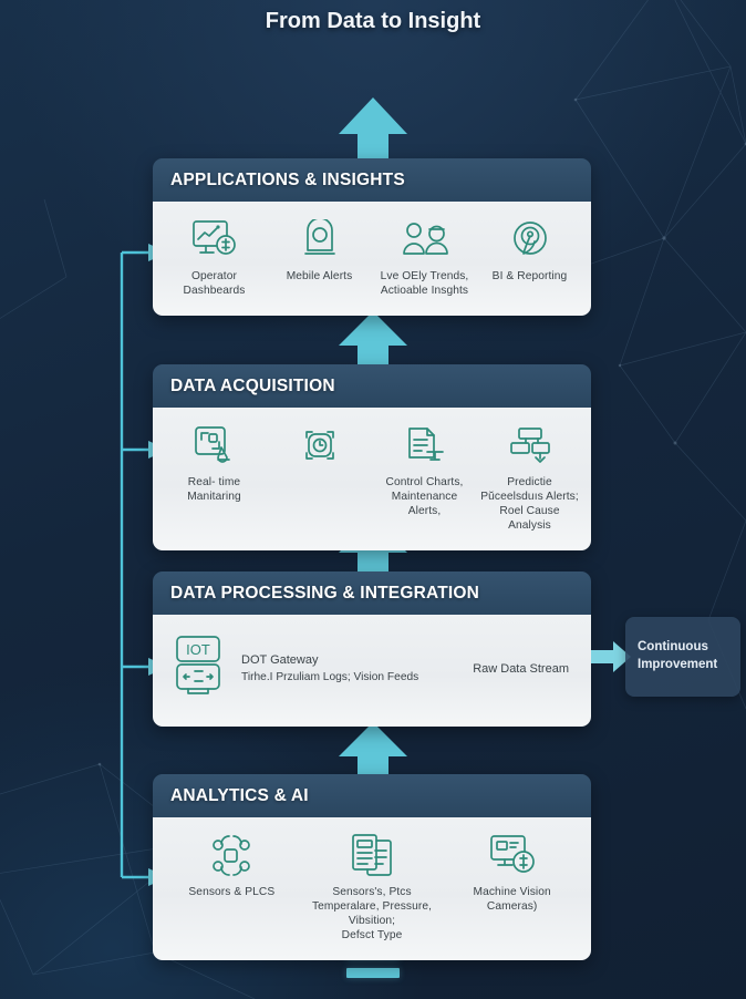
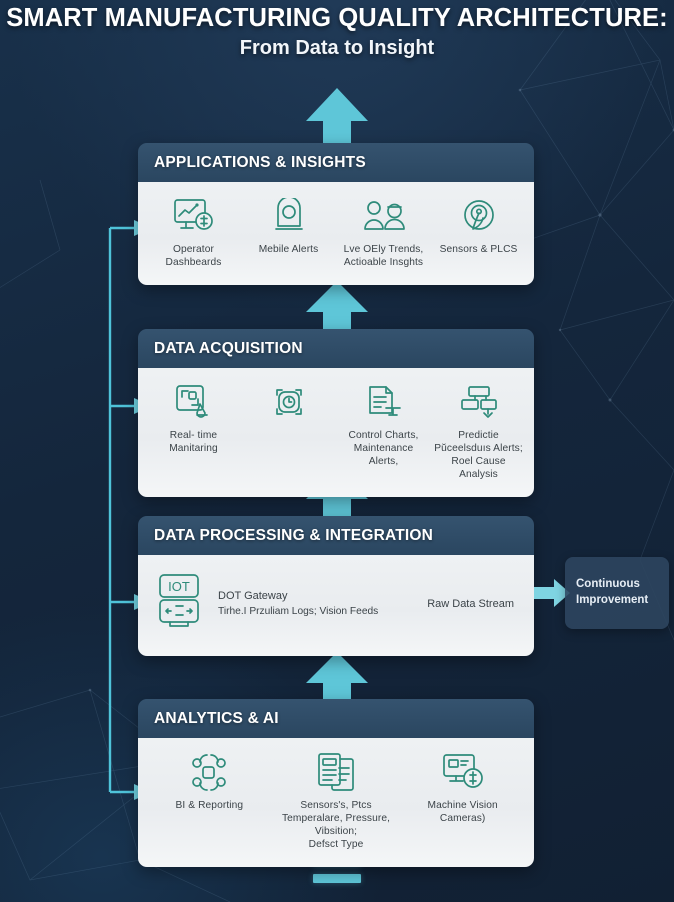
+ SMART MANUFACTURING QUALITY ARCHITECTURE:
  From Data to Insight
  APPLICATIONS & INSIGHTS
  Operator
  Dashbeards
  Mebile Alerts
  Lve OEly Trends,
  Actioable Insghts
- BI & Reporting
+ Sensors & PLCS
  DATA ACQUISITION
  Real- time
  Manitaring
  Control Charts,
  Maintenance Alerts,
  Predictie
  Pŭceelsduıs Alerts;
  Roel Cause Analysis
  DATA PROCESSING & INTEGRATION
  IOT
  DOT Gateway
  Tirhe.I Przuliam Logs; Vision Feeds
  Raw Data Stream
  ANALYTICS & AI
- Sensors & PLCS
+ BI & Reporting
  Sensors's, Ptcs
  Temperalare, Pressure, Vibsition;
  Defsct Type
  Machine Vision
  Cameras)
  Continuous
  Improvement
